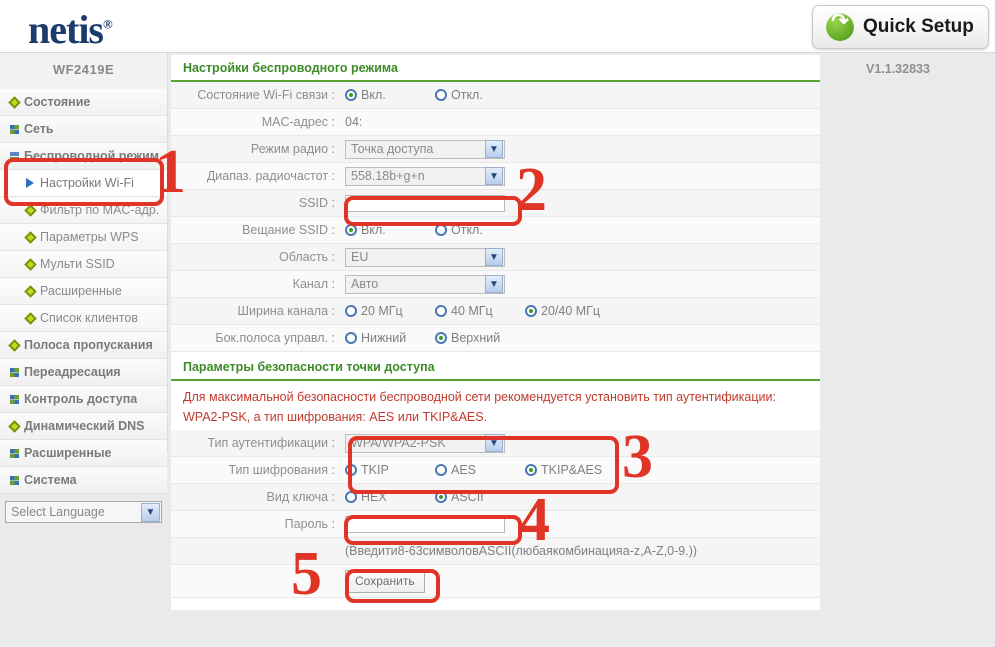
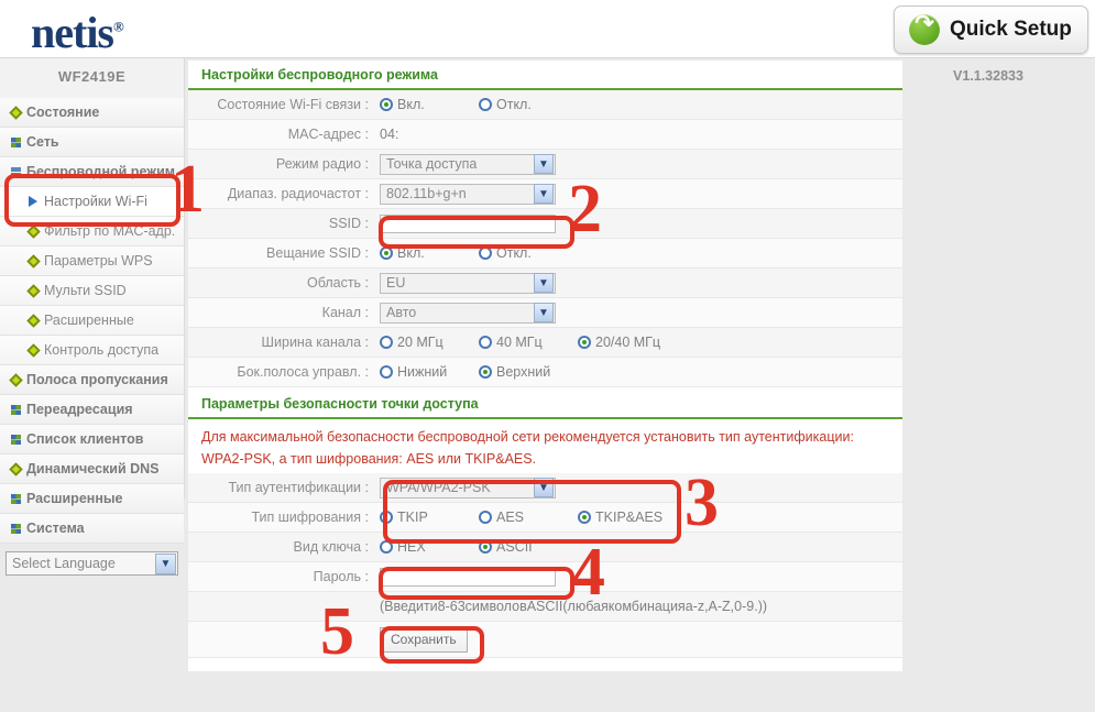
  netis®
  Quick Setup
  V1.1.32833
  WF2419E
  Состояние
  Сеть
  Беспроводной режим
  Настройки Wi-Fi
  Фильтр по MAC-адр.
  Параметры WPS
  Мульти SSID
  Расширенные
- Список клиентов
+ Контроль доступа
  Полоса пропускания
  Переадресация
- Контроль доступа
+ Список клиентов
  Динамический DNS
  Расширенные
  Система
  Select Language
  ▼
  Настройки беспроводного режима
  Состояние Wi-Fi связи :
  Вкл.
  Откл.
  MAC-адрес :
  04:
  Режим радио :
  Точка доступа
  ▼
  Диапаз. радиочастот :
- 558.18b+g+n
+ 802.11b+g+n
  ▼
  SSID :
  Вещание SSID :
  Вкл.
  Откл.
  Область :
  EU
  ▼
  Канал :
  Авто
  ▼
  Ширина канала :
  20 МГц
  40 МГц
  20/40 МГц
  Бок.полоса управл. :
  Нижний
  Верхний
  Параметры безопасности точки доступа
  Для максимальной безопасности беспроводной сети рекомендуется установить тип аутентификации:
  WPA2-PSK, а тип шифрования: AES или TKIP&AES.
  Тип аутентификации :
  WPA/WPA2-PSK
  ▼
  Тип шифрования :
  TKIP
  AES
  TKIP&AES
  Вид ключа :
  HEX
  ASCII
  Пароль :
  (Введити8-63символовASCII(любаякомбинацияa-z,A-Z,0-9.))
  Сохранить
  1
  2
  3
  4
  5
